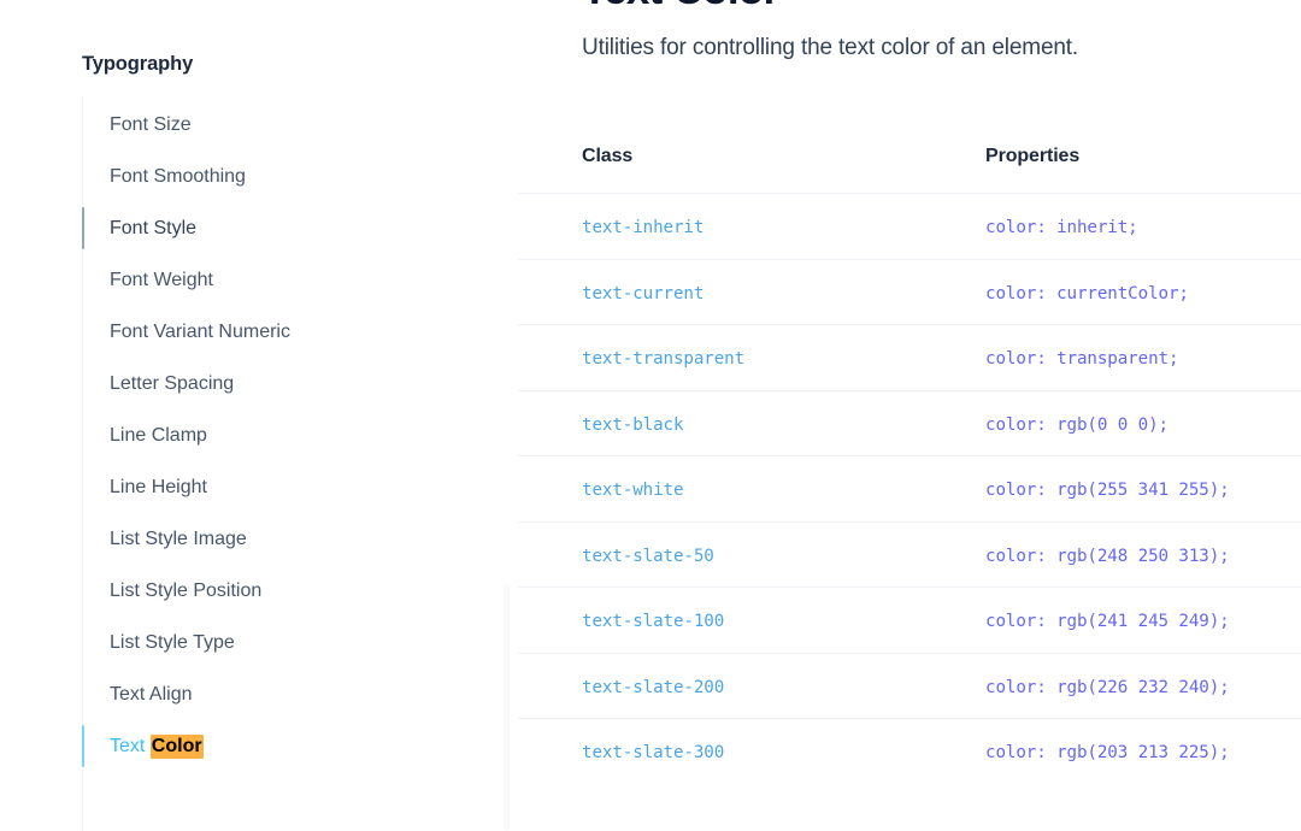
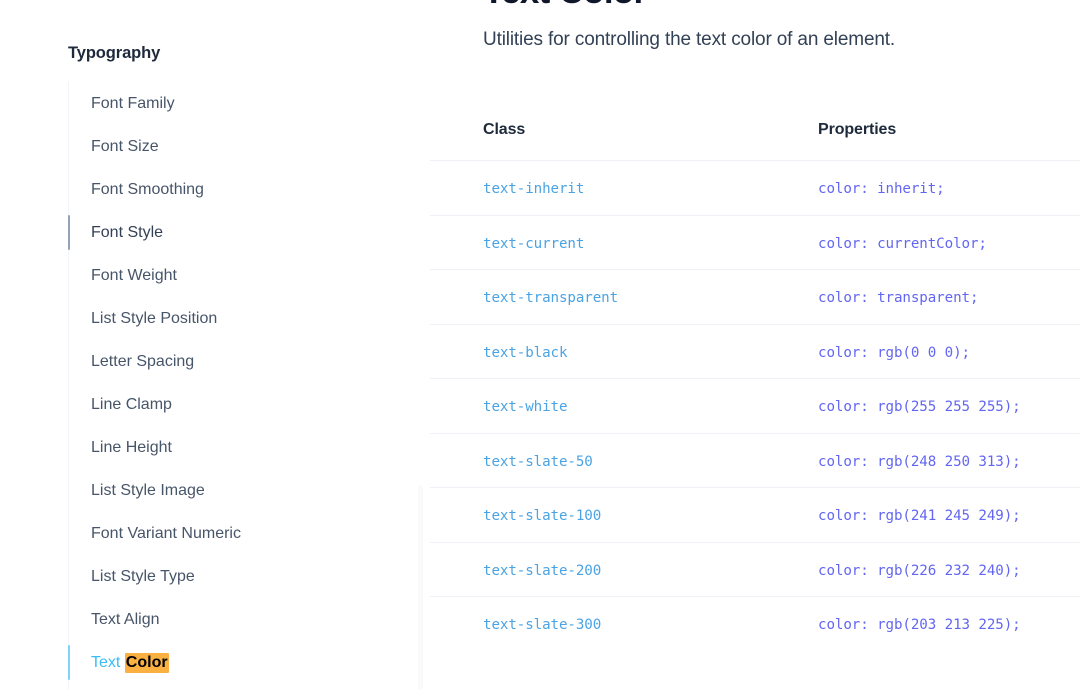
  Typography
+ Font Family
  Font Size
  Font Smoothing
  Font Style
  Font Weight
- Font Variant Numeric
+ List Style Position
  Letter Spacing
  Line Clamp
  Line Height
  List Style Image
- List Style Position
+ Font Variant Numeric
  List Style Type
  Text Align
  Text Color
  Utilities for controlling the text color of an element.
  Class
  Properties
  text-inherit
  color: inherit;
  text-current
  color: currentColor;
  text-transparent
  color: transparent;
  text-black
  color: rgb(0 0 0);
  text-white
- color: rgb(255 341 255);
+ color: rgb(255 255 255);
  text-slate-50
  color: rgb(248 250 313);
  text-slate-100
  color: rgb(241 245 249);
  text-slate-200
  color: rgb(226 232 240);
  text-slate-300
  color: rgb(203 213 225);
